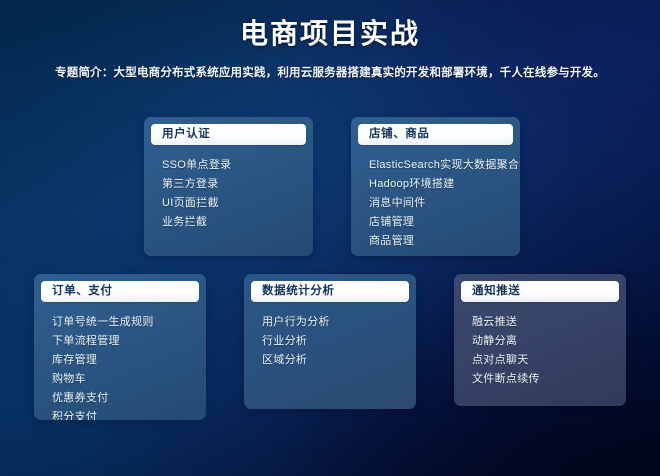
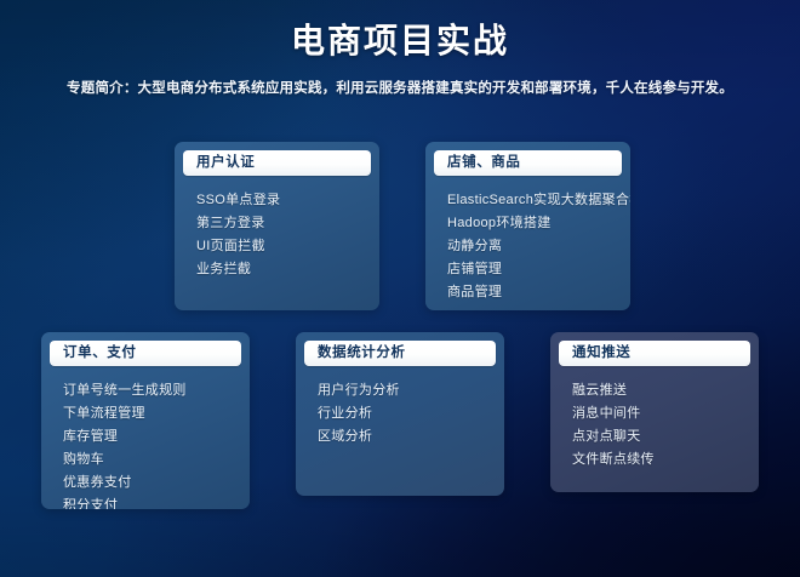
  电商项目实战
  专题简介：大型电商分布式系统应用实践，利用云服务器搭建真实的开发和部署环境，千人在线参与开发。
  用户认证
  SSO单点登录
  第三方登录
  UI页面拦截
  业务拦截
  店铺、商品
  ElasticSearch实现大数据聚合
  Hadoop环境搭建
- 消息中间件
+ 动静分离
  店铺管理
  商品管理
  订单、支付
  订单号统一生成规则
  下单流程管理
  库存管理
  购物车
  优惠券支付
  积分支付
  数据统计分析
  用户行为分析
  行业分析
  区域分析
  通知推送
  融云推送
- 动静分离
+ 消息中间件
  点对点聊天
  文件断点续传
